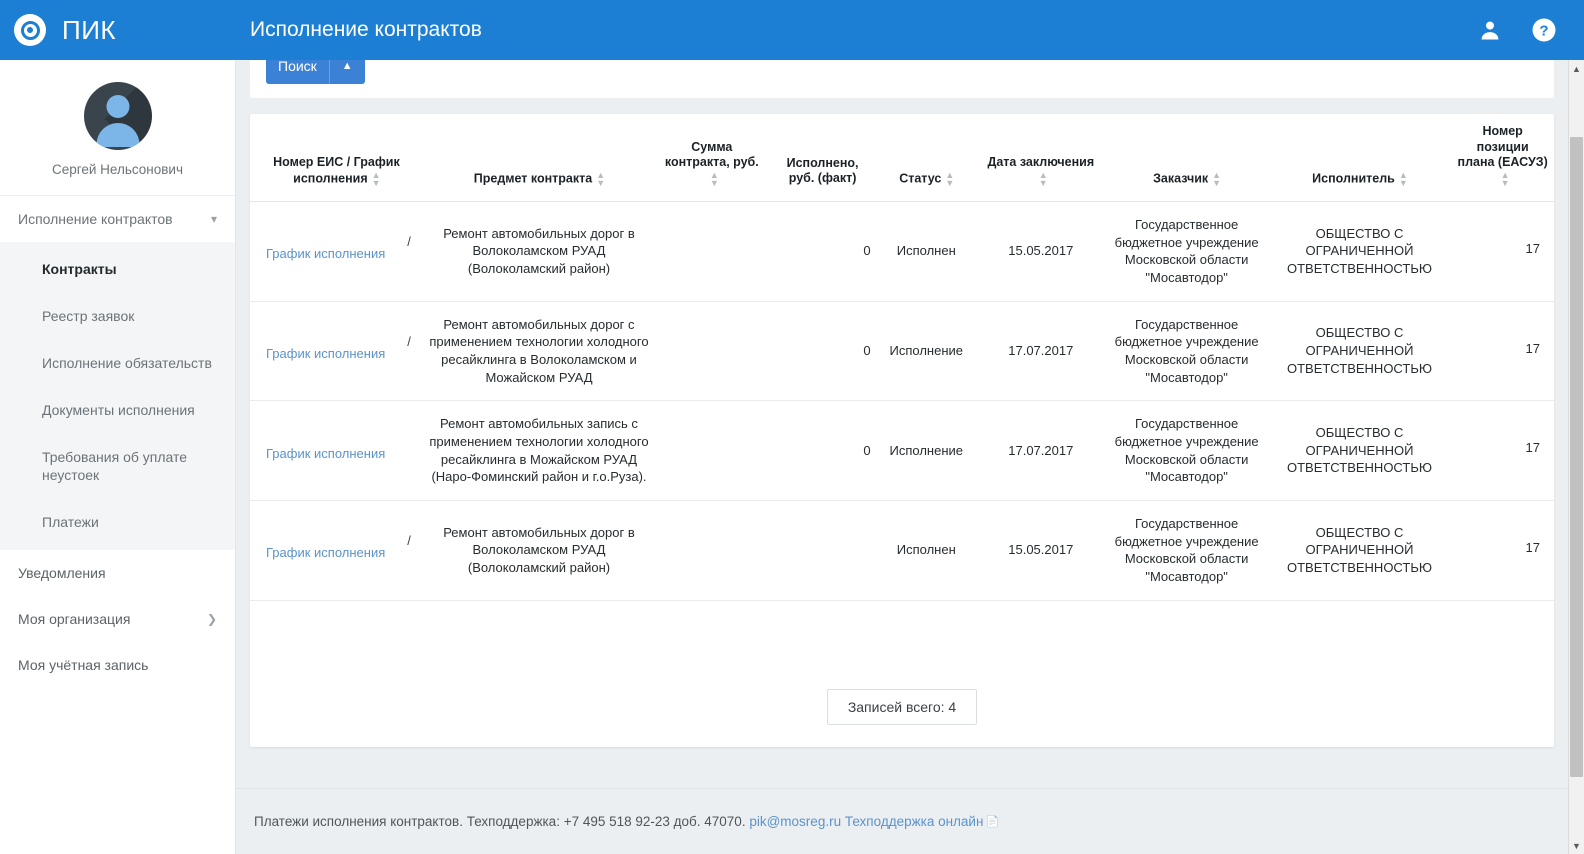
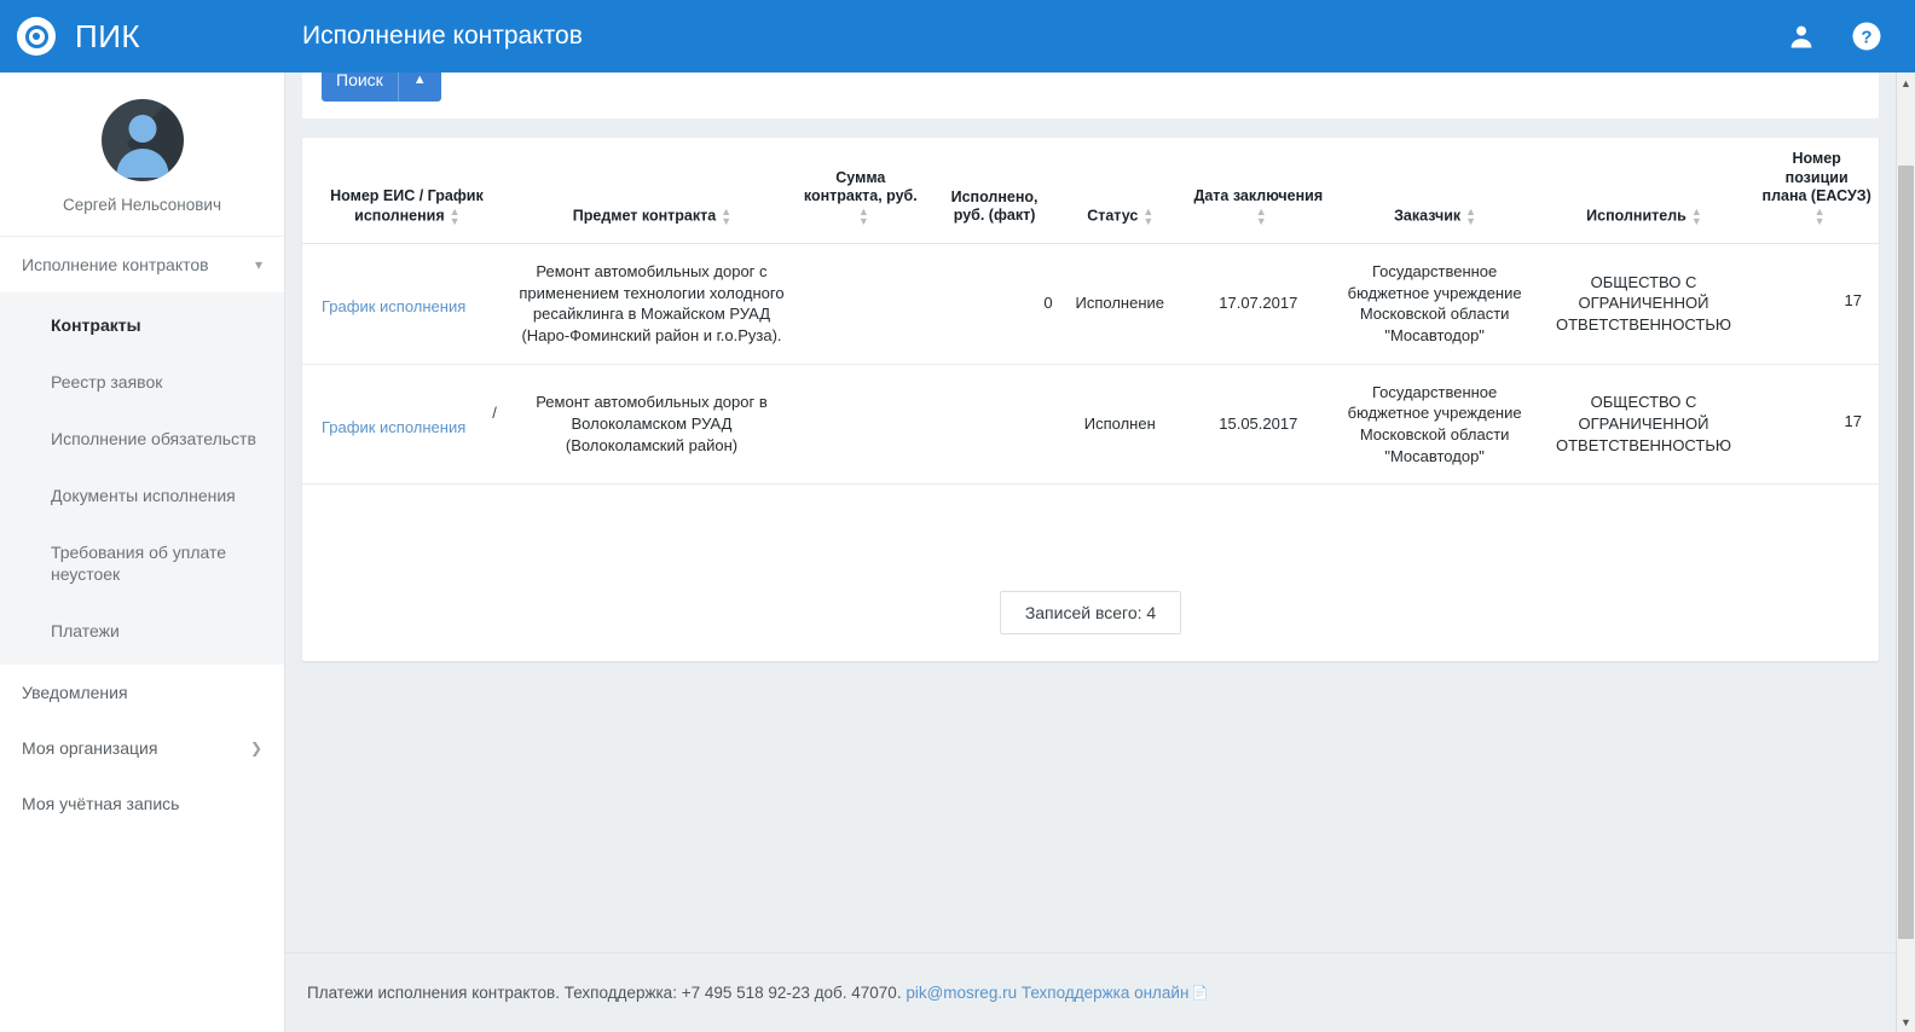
  ПИК
  Исполнение контрактов
  ?
  Сергей Нельсонович
  Исполнение контрактов
  ▾
  Контракты
  Реестр заявок
  Исполнение обязательств
  Документы исполнения
  Требования об уплате неустоек
  Платежи
  Уведомления
  Моя организация
  ❯
  Моя учётная запись
  Поиск
  ▲
  Номер ЕИС / График исполнения ▲▼	Предмет контракта ▲▼	Сумма контракта, руб.▲▼	Исполнено, руб. (факт)	Статус ▲▼	Дата заключения▲▼	Заказчик ▲▼	Исполнитель ▲▼	Номер позиции плана (ЕАСУЗ)▲▼
- / График исполнения	Ремонт автомобильных дорог в Волоколамском РУАД (Волоколамский район)		0	Исполнен	15.05.2017	Государственное бюджетное учреждение Московской области "Мосавтодор"	ОБЩЕСТВО С ОГРАНИЧЕННОЙ ОТВЕТСТВЕННОСТЬЮ	17
- / График исполнения	Ремонт автомобильных дорог с применением технологии холодного ресайклинга в Волоколамском и Можайском РУАД		0	Исполнение	17.07.2017	Государственное бюджетное учреждение Московской области "Мосавтодор"	ОБЩЕСТВО С ОГРАНИЧЕННОЙ ОТВЕТСТВЕННОСТЬЮ	17
- График исполнения	Ремонт автомобильных запись с применением технологии холодного ресайклинга в Можайском РУАД (Наро-Фоминский район и г.о.Руза).		0	Исполнение	17.07.2017	Государственное бюджетное учреждение Московской области "Мосавтодор"	ОБЩЕСТВО С ОГРАНИЧЕННОЙ ОТВЕТСТВЕННОСТЬЮ	17
+ График исполнения	Ремонт автомобильных дорог с применением технологии холодного ресайклинга в Можайском РУАД (Наро-Фоминский район и г.о.Руза).		0	Исполнение	17.07.2017	Государственное бюджетное учреждение Московской области "Мосавтодор"	ОБЩЕСТВО С ОГРАНИЧЕННОЙ ОТВЕТСТВЕННОСТЬЮ	17
  / График исполнения	Ремонт автомобильных дорог в Волоколамском РУАД (Волоколамский район)			Исполнен	15.05.2017	Государственное бюджетное учреждение Московской области "Мосавтодор"	ОБЩЕСТВО С ОГРАНИЧЕННОЙ ОТВЕТСТВЕННОСТЬЮ	17
  Записей всего: 4
  Платежи исполнения контрактов. Техподдержка: +7 495 518 92-23 доб. 47070.
  pik@mosreg.ru
  Техподдержка онлайн
  📄
  ▲
  ▼
